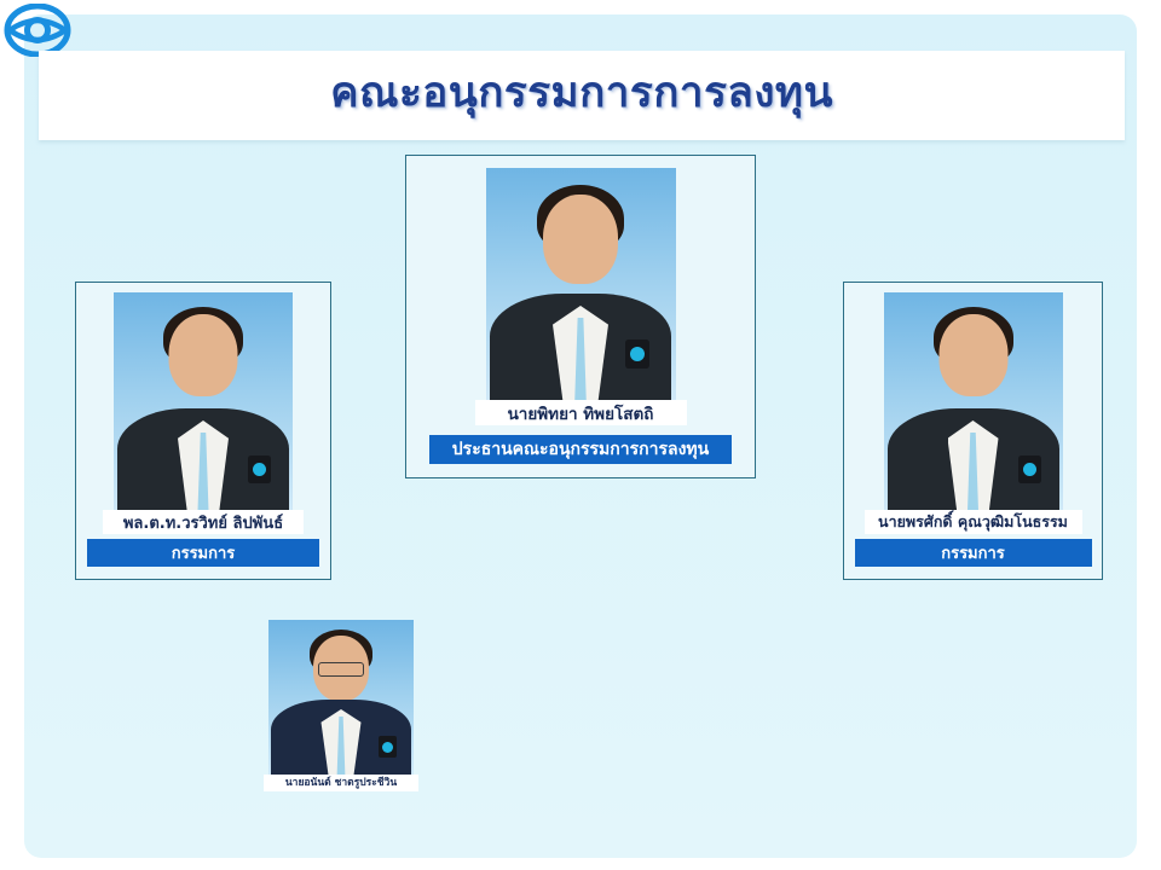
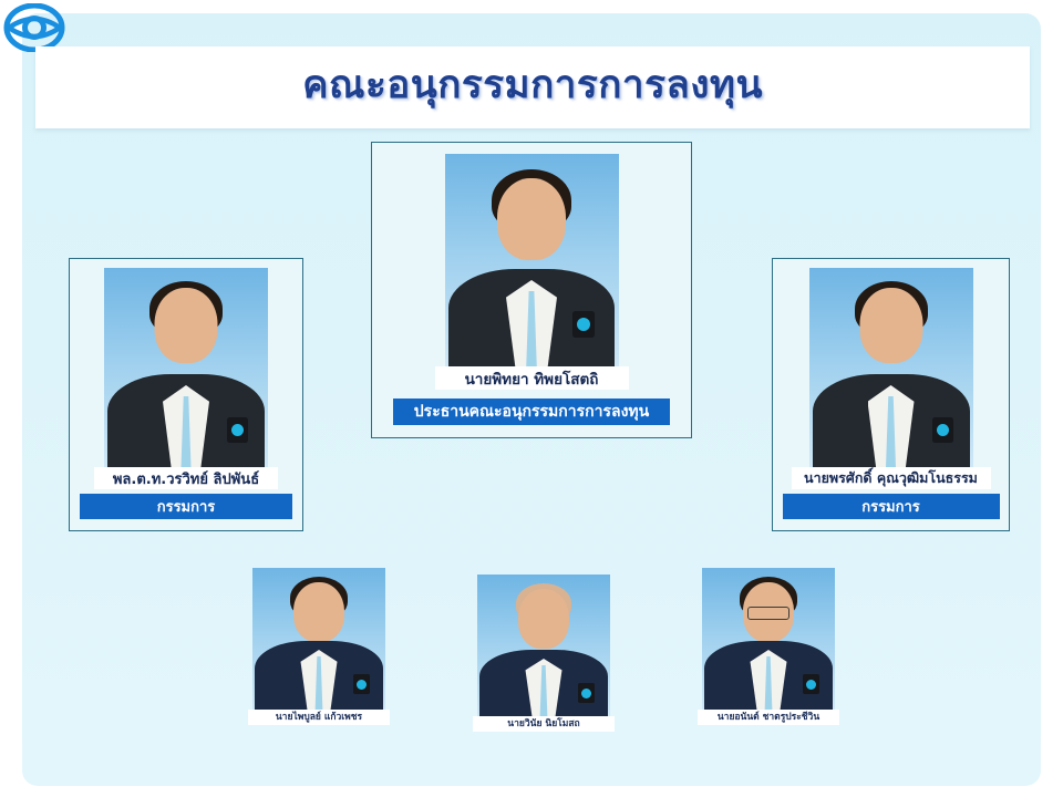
  คณะอนุกรรมการการลงทุน
  นายพิทยา ทิพยโสตถิ
  ประธานคณะอนุกรรมการการลงทุน
  พล.ต.ท.วรวิทย์ ลิปพันธ์
  กรรมการ
  นายพรศักดิ์ คุณวุฒิมโนธรรม
  กรรมการ
+ นายไพบูลย์ แก้วเพชร
+ นายวินัย นิยโมสถ
  นายอนันต์ ชาตรูประชีวิน
